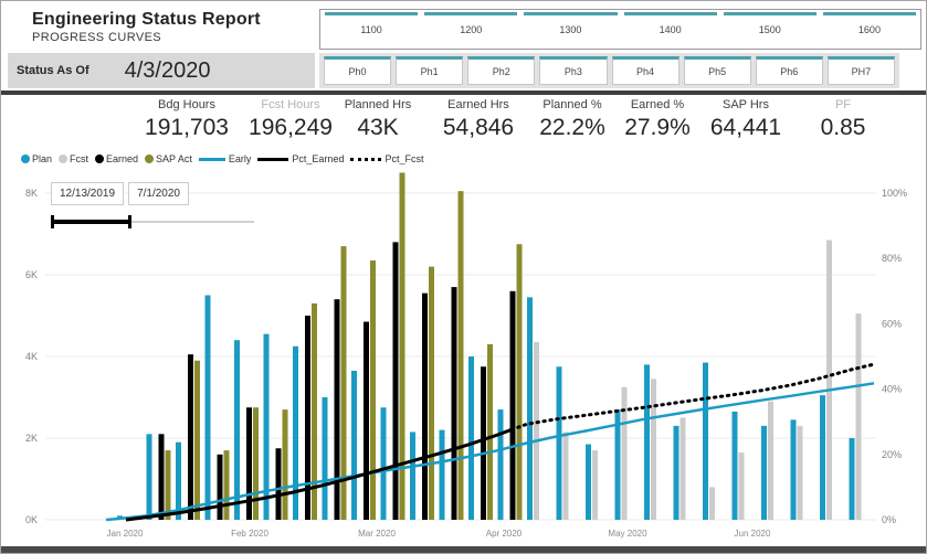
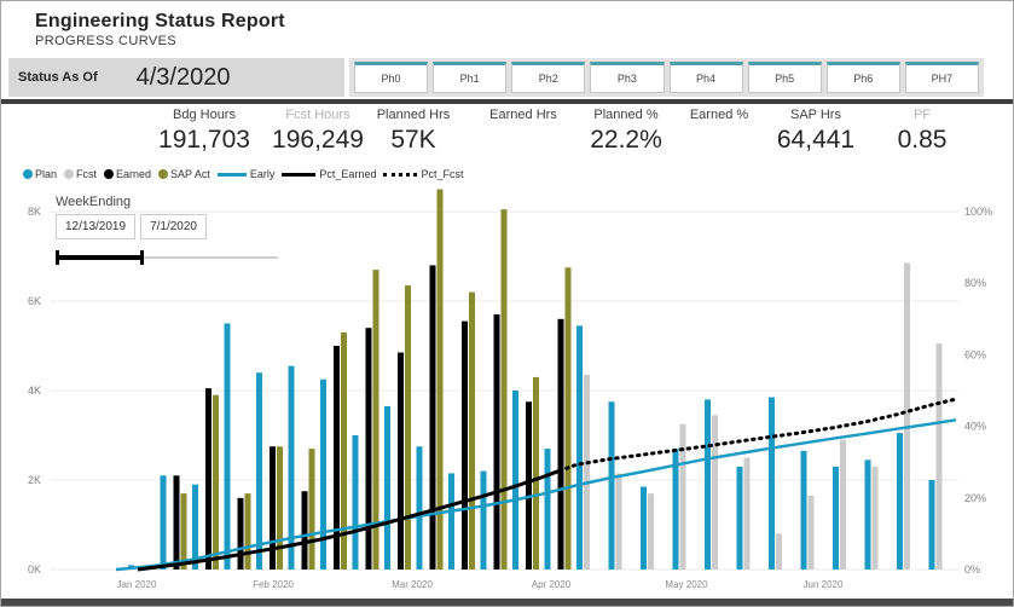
  Engineering Status Report
  PROGRESS CURVES
- 1100
- 1200
- 1300
- 1400
- 1500
- 1600
  Status As Of
  4/3/2020
  Ph0
  Ph1
  Ph2
  Ph3
  Ph4
  Ph5
  Ph6
  PH7
  Bdg Hours
  191,703
  Fcst Hours
  196,249
  Planned Hrs
- 43K
+ 57K
  Earned Hrs
- 54,846
  Planned %
  22.2%
  Earned %
- 27.9%
  SAP Hrs
  64,441
  PF
  0.85
  Plan
  Fcst
  Earned
  SAP Act
  Early
  Pct_Earned
  Pct_Fcst
  0K
  2K
  4K
  6K
  8K
  0%
  20%
  40%
  60%
  80%
  100%
  Jan 2020
  Feb 2020
  Mar 2020
  Apr 2020
  May 2020
  Jun 2020
+ WeekEnding
  12/13/2019
  7/1/2020
